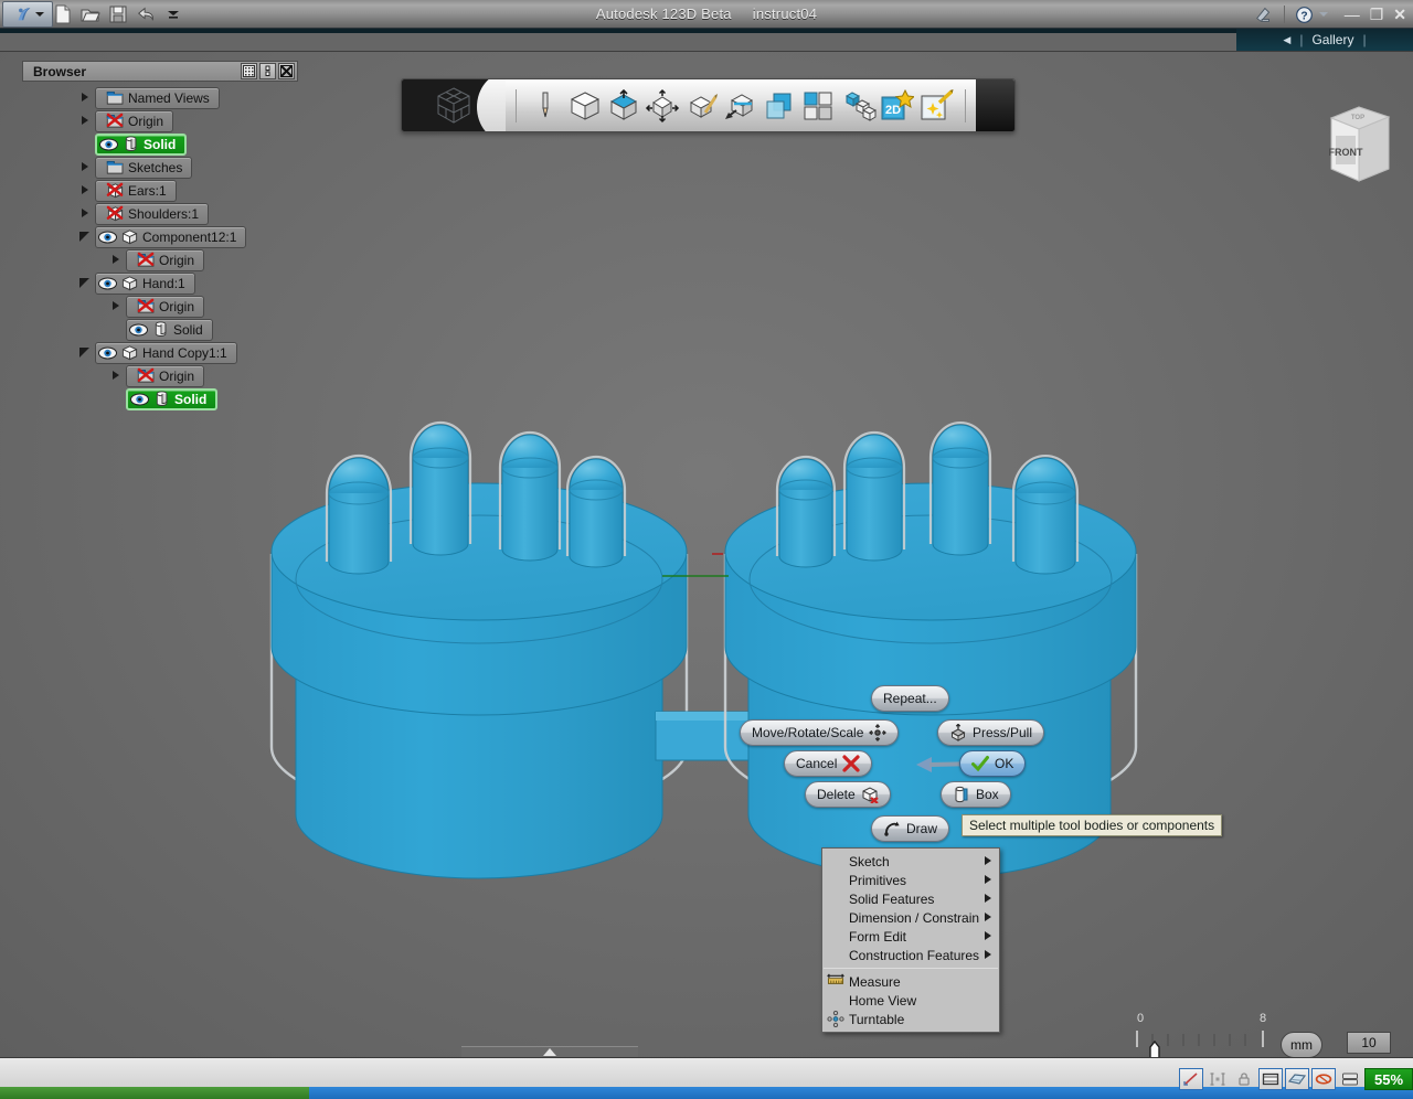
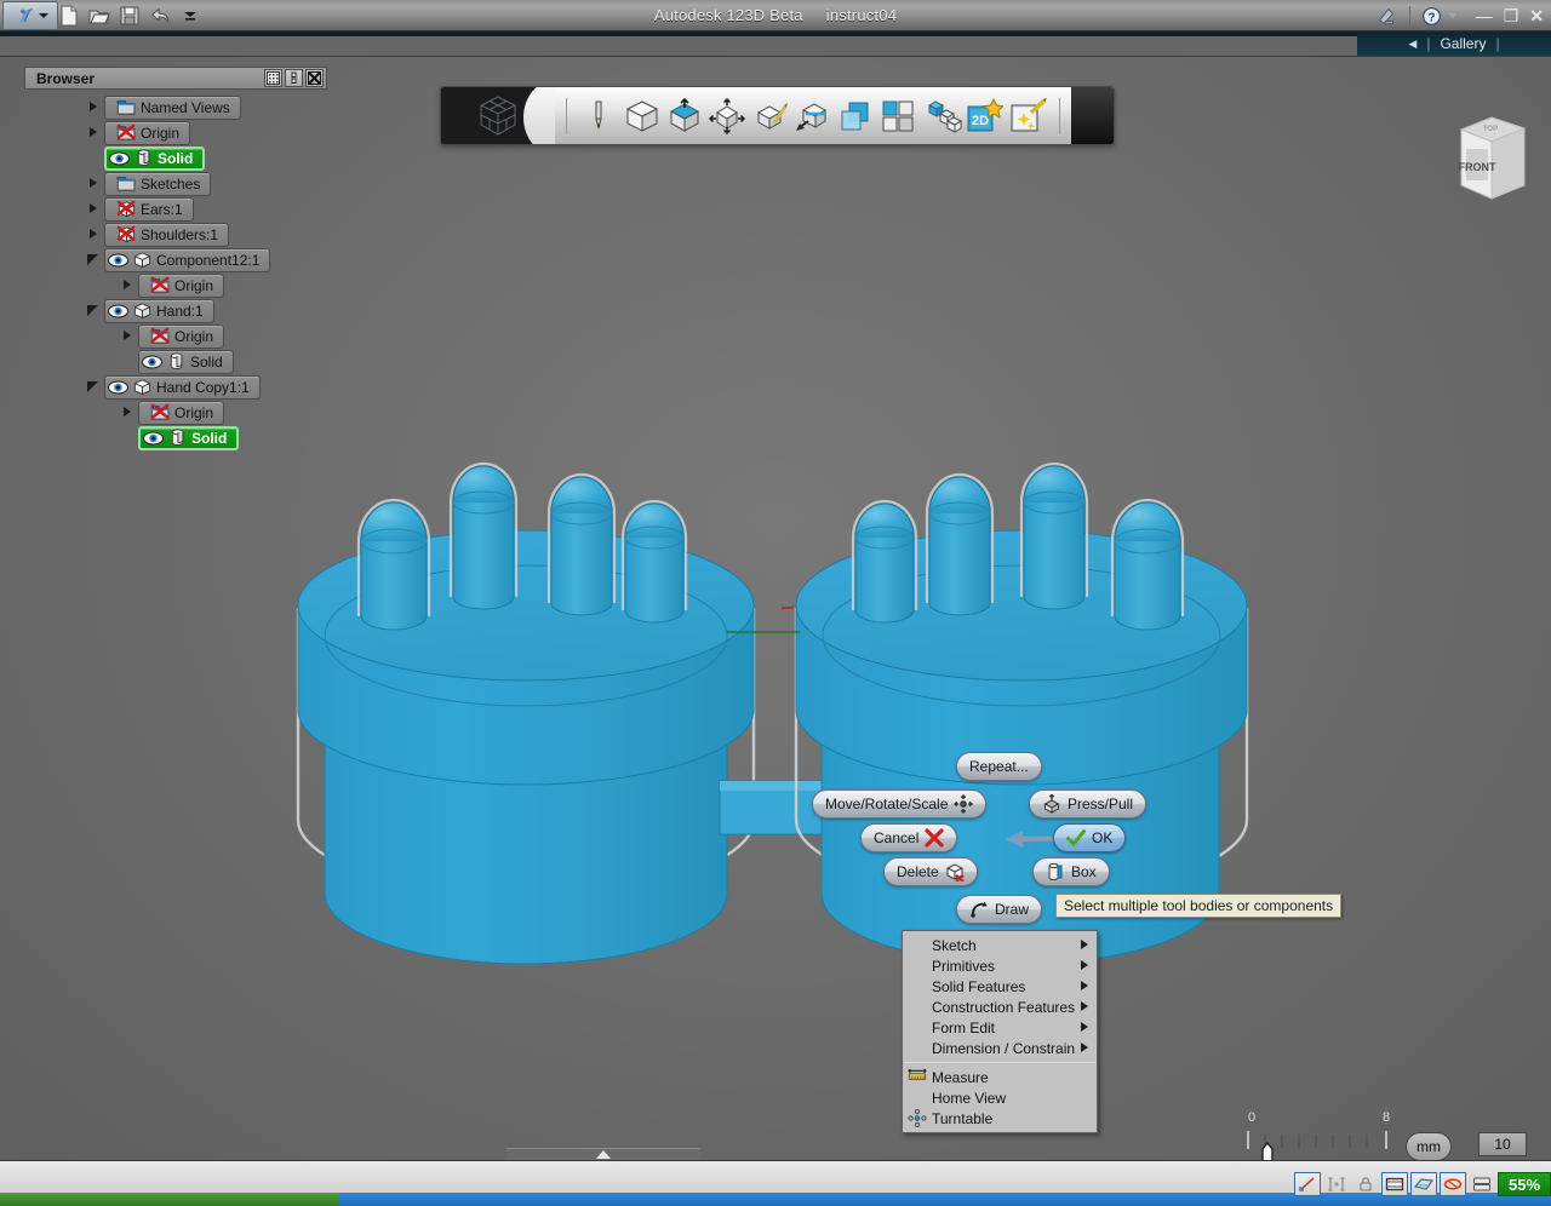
  Autodesk 123D Beta instruct04
  ?
  —
  ❐
  ✕
  ◀
  |
  Gallery
  |
  Browser
  Named Views
  Origin
  Solid
  Sketches
  Ears:1
  Shoulders:1
  Component12:1
  Origin
  Hand:1
  Origin
  Solid
  Hand Copy1:1
  Origin
  Solid
  2D
  FRONT
  Repeat...
  Move/Rotate/Scale
  Press/Pull
  Cancel
  OK
  Delete
  Box
  Draw
  Select multiple tool bodies or components
  Sketch
  Primitives
  Solid Features
- Dimension / Constrain
+ Construction Features
  Form Edit
- Construction Features
+ Dimension / Constrain
  Measure
  Home View
  Turntable
  0
  8
  mm
  10
  55%
